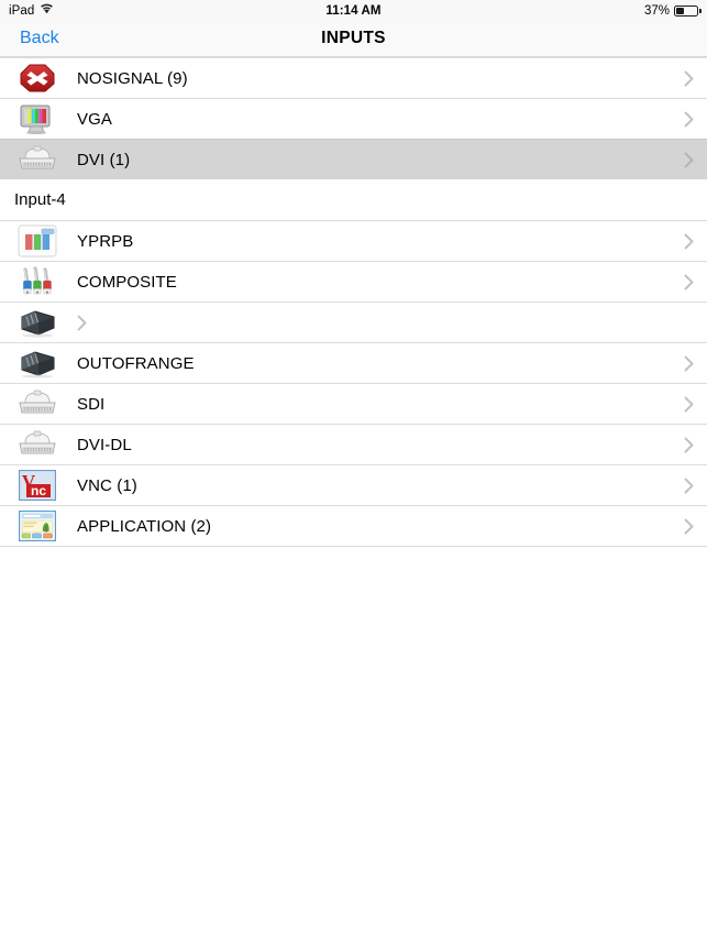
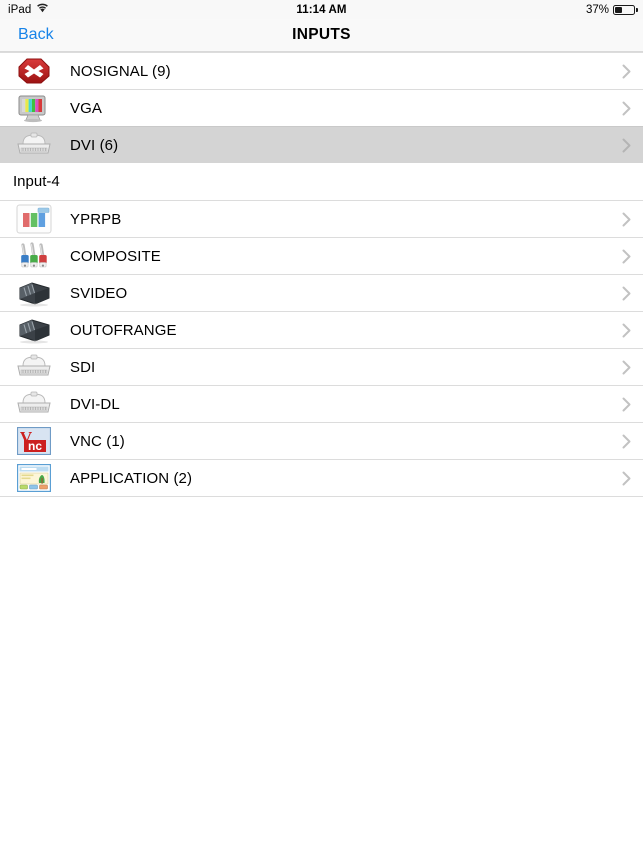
  iPad
  11:14 AM
  37%
  Back
  INPUTS
  NOSIGNAL (9)
  VGA
- DVI (1)
+ DVI (6)
  Input-4
  YPRPB
  COMPOSITE
+ SVIDEO
  OUTOFRANGE
  SDI
  DVI-DL
  V
  nc
  VNC (1)
  APPLICATION (2)
